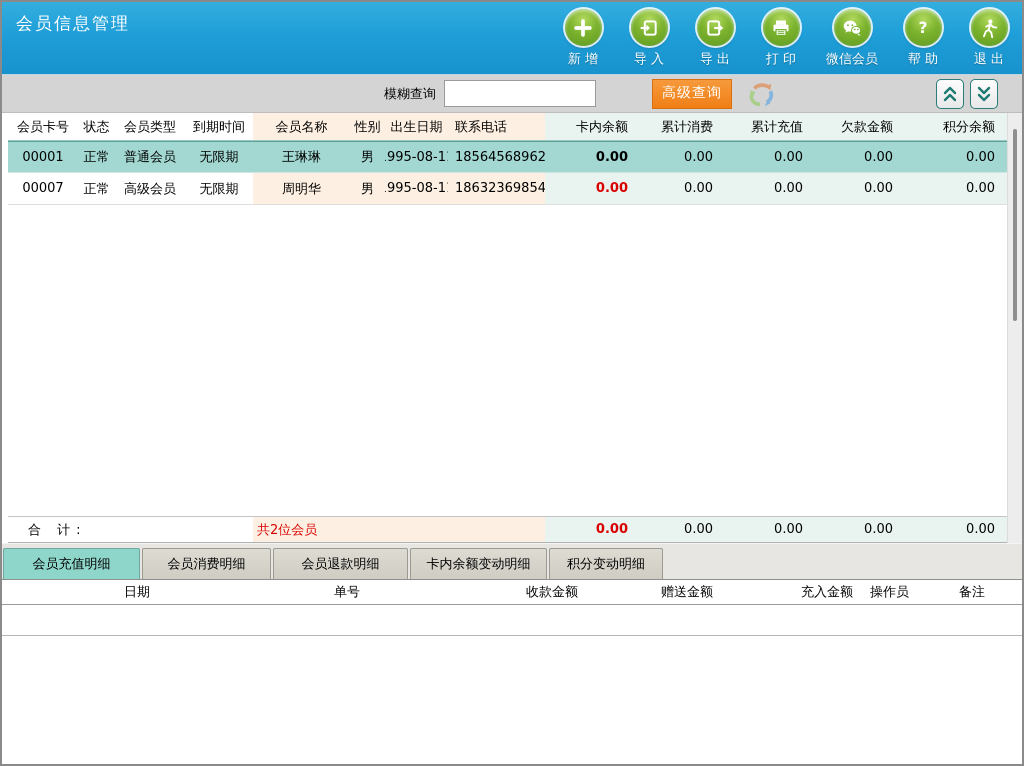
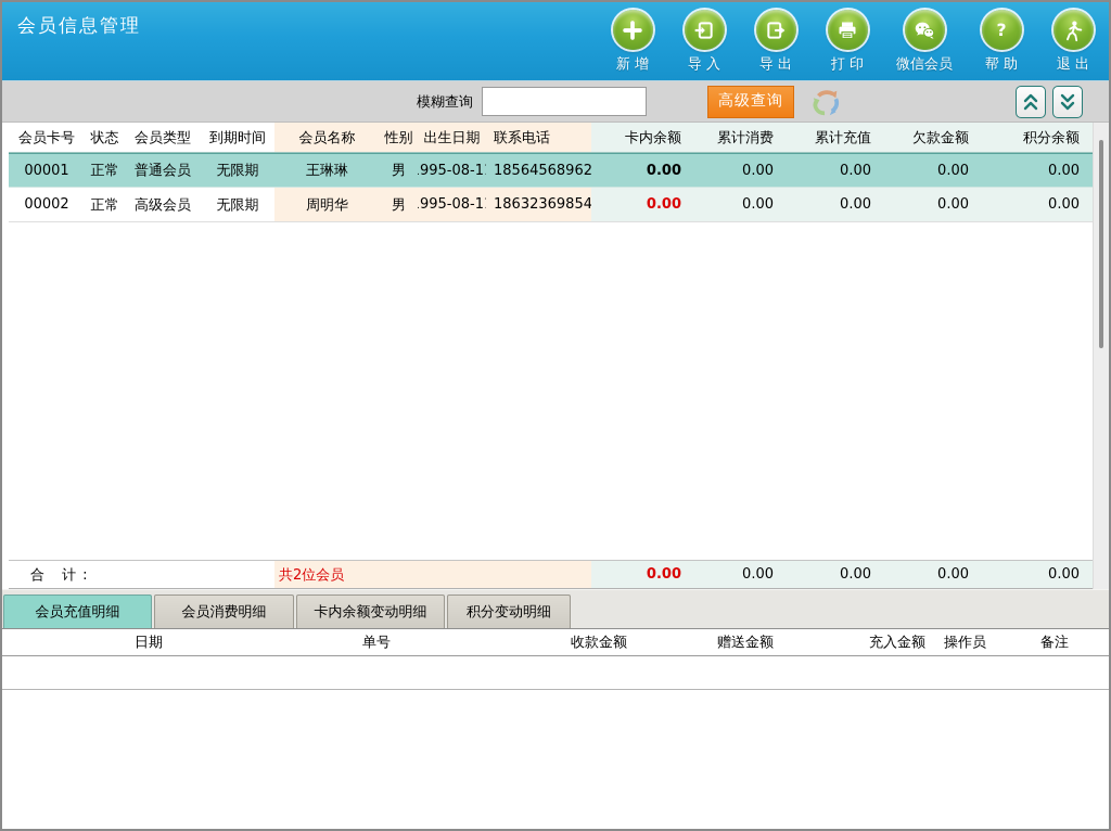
  会员信息管理
  新 增
  导 入
  导 出
  打 印
  微信会员
  ?
  帮 助
  退 出
  模糊查询
  高级查询
  会员卡号
  状态
  会员类型
  到期时间
  会员名称
  性别
  出生日期
  联系电话
  卡内余额
  累计消费
  累计充值
  欠款金额
  积分余额
  00001
  正常
  普通会员
  无限期
  王琳琳
  男
  995-08-1
  18564568962
  0.00
  0.00
  0.00
  0.00
  0.00
- 00007
+ 00002
  正常
  高级会员
  无限期
  周明华
  男
  995-08-1
  18632369854
  0.00
  0.00
  0.00
  0.00
  0.00
  合 计:
  共2位会员
  0.00
  0.00
  0.00
  0.00
  0.00
  会员充值明细
  会员消费明细
- 会员退款明细
  卡内余额变动明细
  积分变动明细
  日期
  单号
  收款金额
  赠送金额
  充入金额
  操作员
  备注
